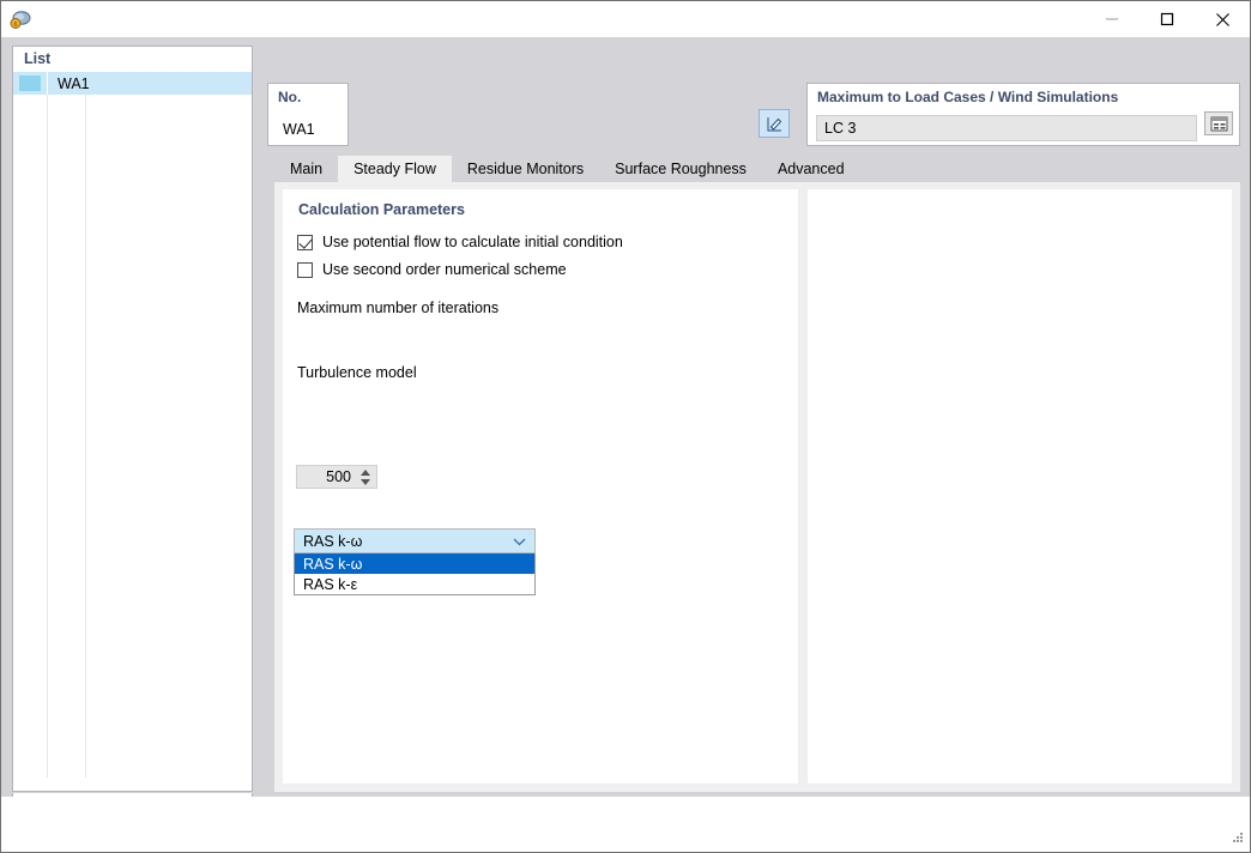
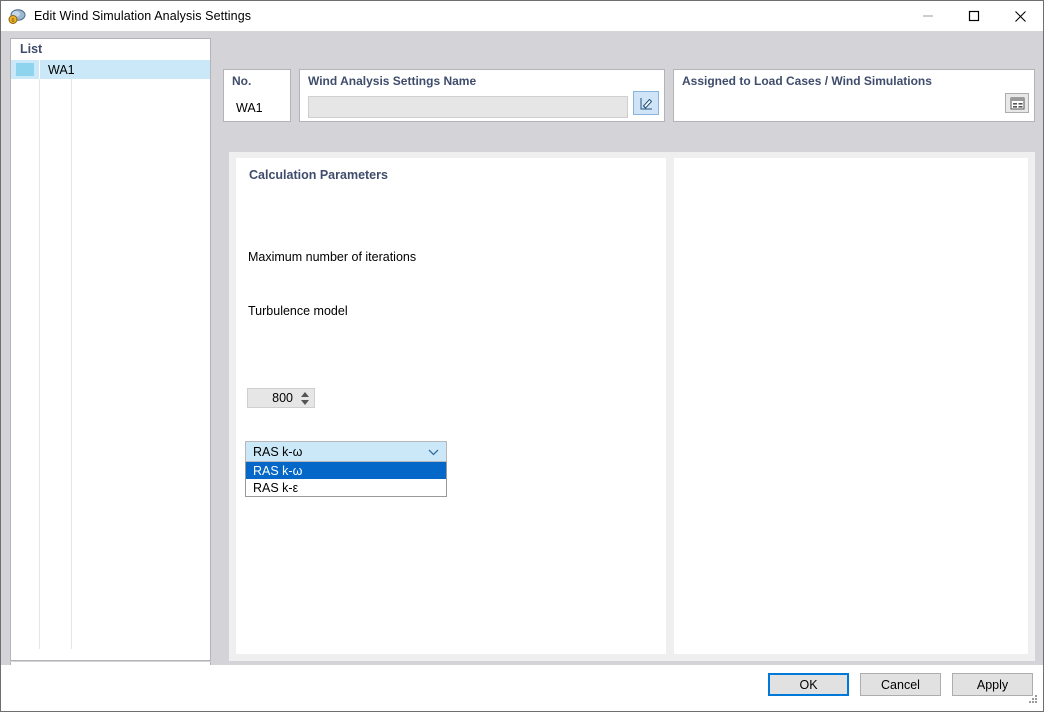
+ Edit Wind Simulation Analysis Settings
  List
  WA1
  No.
  WA1
+ Wind Analysis Settings Name
- Maximum to Load Cases / Wind Simulations
+ Assigned to Load Cases / Wind Simulations
- LC 3
- Main
- Steady Flow
- Residue Monitors
- Surface Roughness
- Advanced
  Calculation Parameters
- Use potential flow to calculate initial condition
- Use second order numerical scheme
  Maximum number of iterations
- 500
+ 800
  Turbulence model
  RAS k-ω
  RAS k-ω
  RAS k-ε
+ OK
+ Cancel
+ Apply
